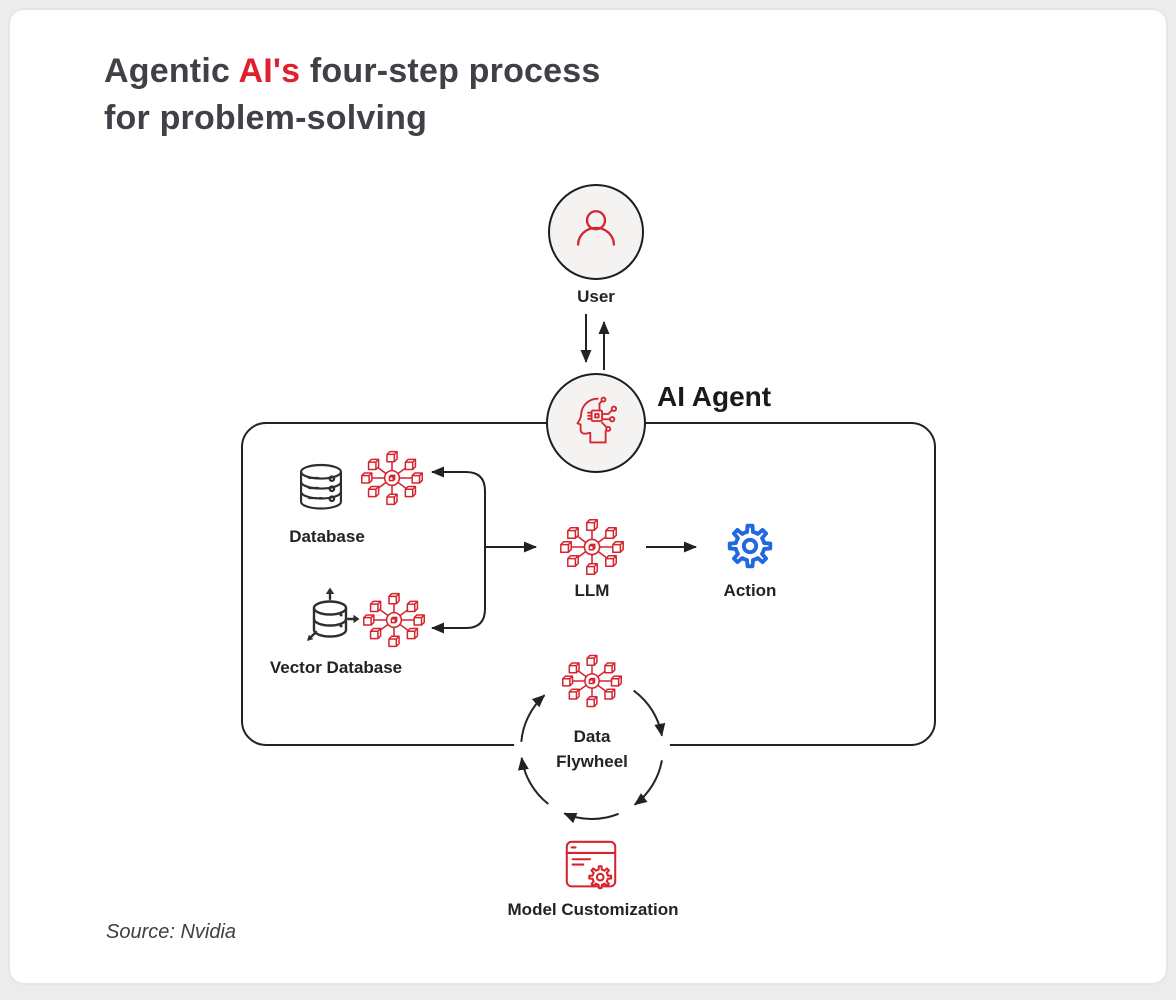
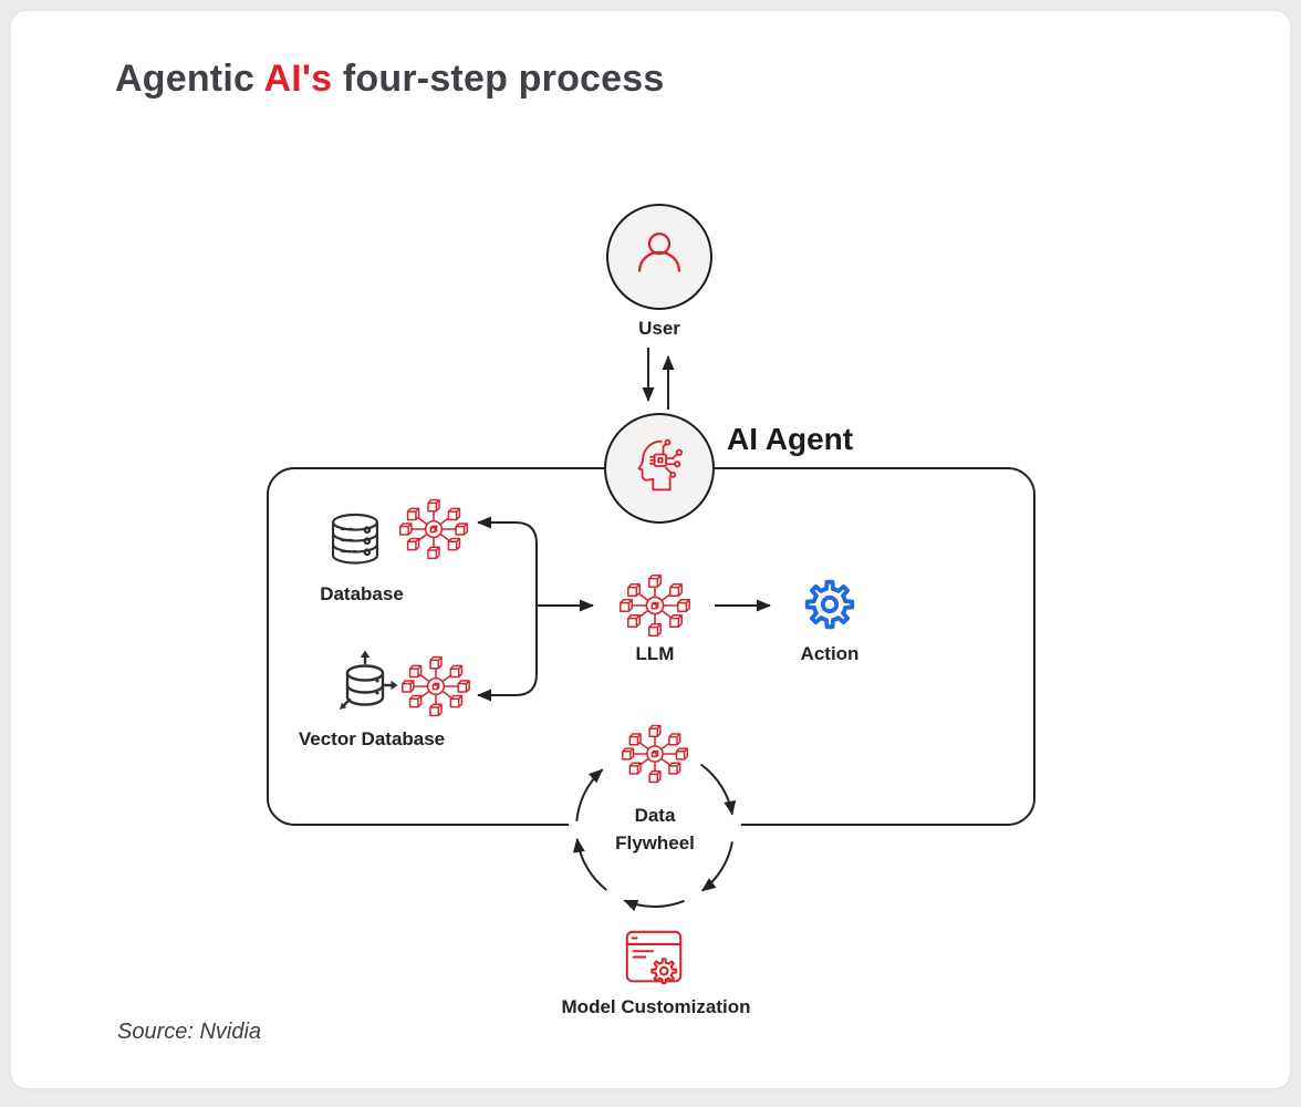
  Agentic AI's four-step process
- for problem-solving
  User
  AI Agent
  Database
  Vector Database
  LLM
  Action
  Data
  Flywheel
  Model Customization
  Source: Nvidia
